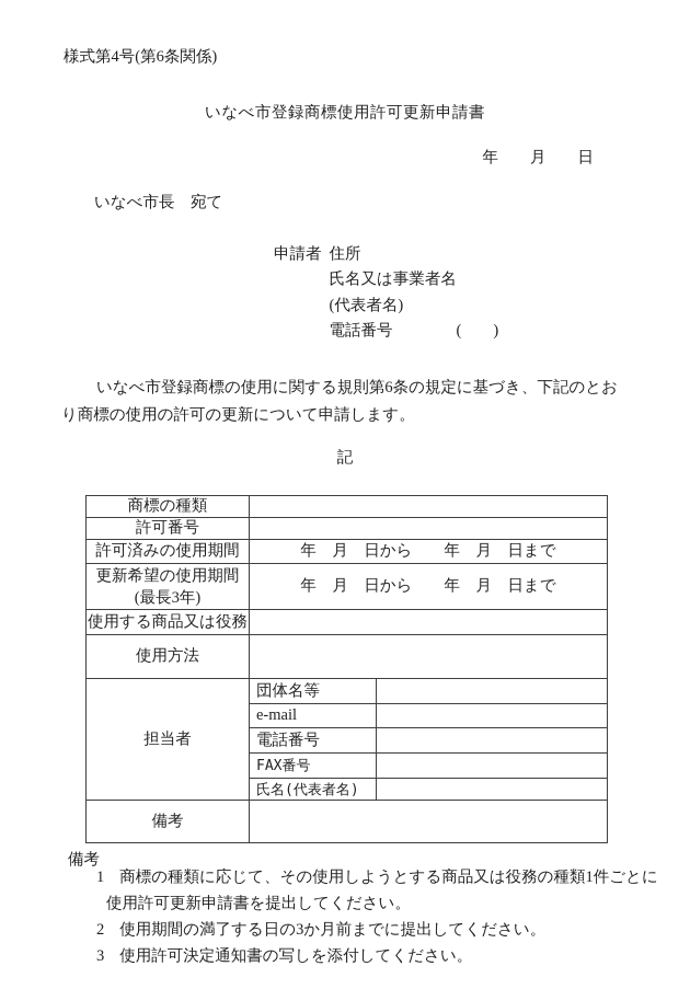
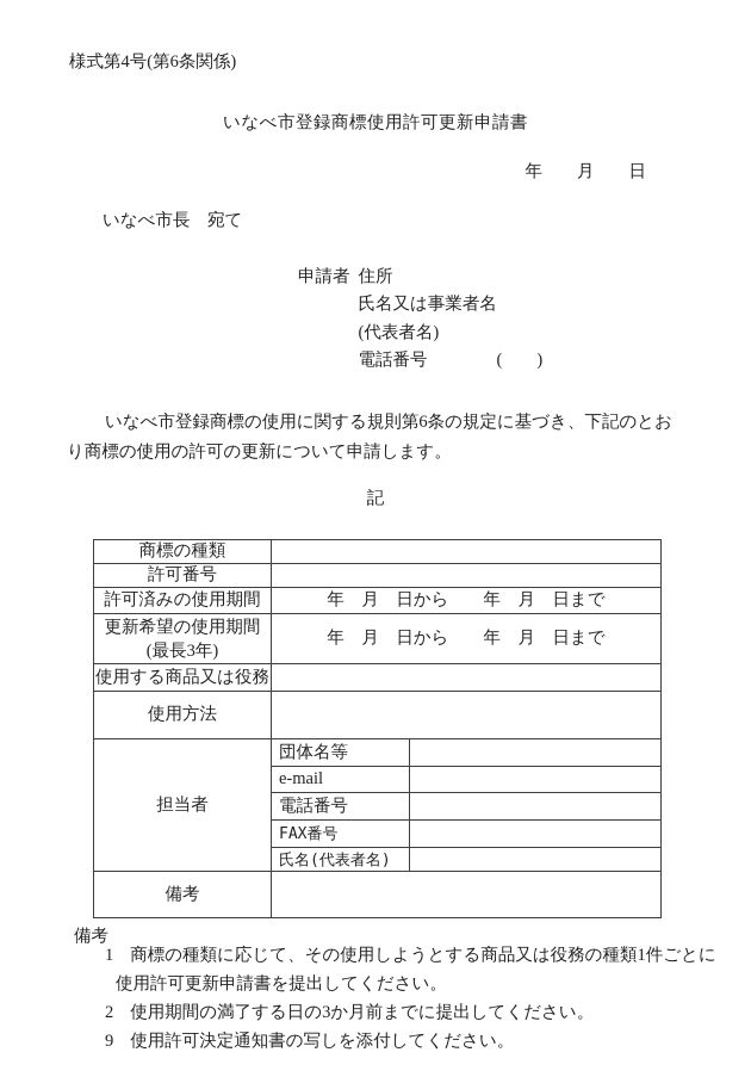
  様式第4号(第6条関係)
  いなべ市登録商標使用許可更新申請書
  年 月 日
  いなべ市長 宛て
  申請者
  住所
  氏名又は事業者名
  (代表者名)
  電話番号 ( )
  いなべ市登録商標の使用に関する規則第6条の規定に基づき、下記のとおり商標の使用の許可の更新について申請します。
  記
  商標の種類
  許可番号
  許可済みの使用期間	年 月 日から 年 月 日まで
  更新希望の使用期間 (最長3年)	年 月 日から 年 月 日まで
  使用する商品又は役務
  使用方法
  担当者	団体名等
  e-mail
  電話番号
  FAX番号
  氏名(代表者名)
  備考
  備考
  1 商標の種類に応じて、その使用しようとする商品又は役務の種類1件ごとに使用許可更新申請書を提出してください。
  2 使用期間の満了する日の3か月前までに提出してください。
- 3 使用許可決定通知書の写しを添付してください。
+ 9 使用許可決定通知書の写しを添付してください。
